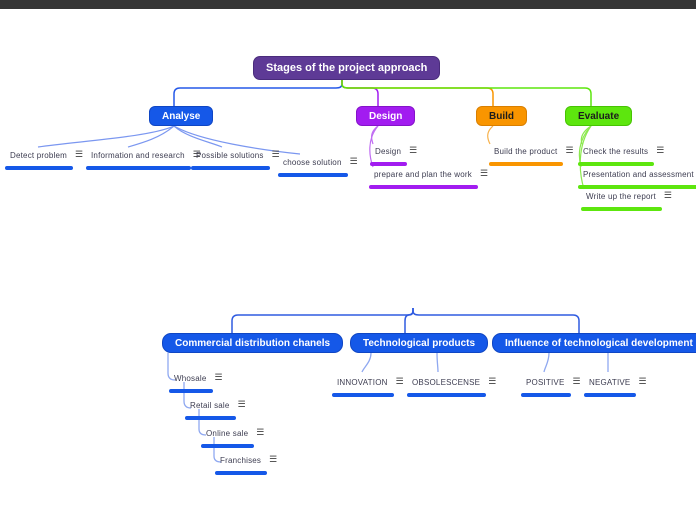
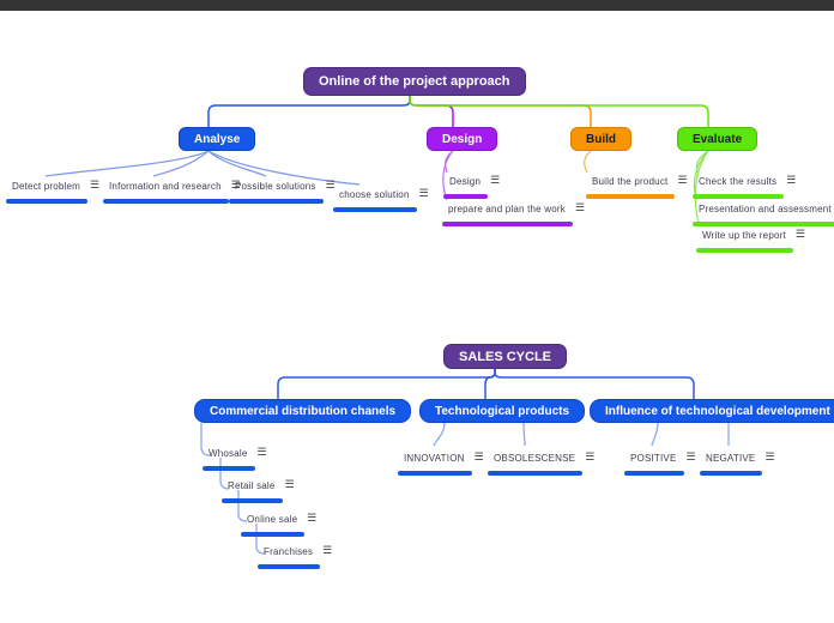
- Stages of the project approach
+ Online of the project approach
  Analyse
  Design
  Build
  Evaluate
  Detect problem
  ☰
  Information and research
  ☰
  Possible solutions
  ☰
  choose solution
  ☰
  Design
  ☰
  prepare and plan the work
  ☰
  Build the product
  ☰
  Check the results
  ☰
  Presentation and assessment
  Write up the report
  ☰
+ SALES CYCLE
  Commercial distribution chanels
  Technological products
  Influence of technological development
  Whosale
  ☰
  Retail sale
  ☰
  Online sale
  ☰
  Franchises
  ☰
  INNOVATION
  ☰
  OBSOLESCENSE
  ☰
  POSITIVE
  ☰
  NEGATIVE
  ☰
